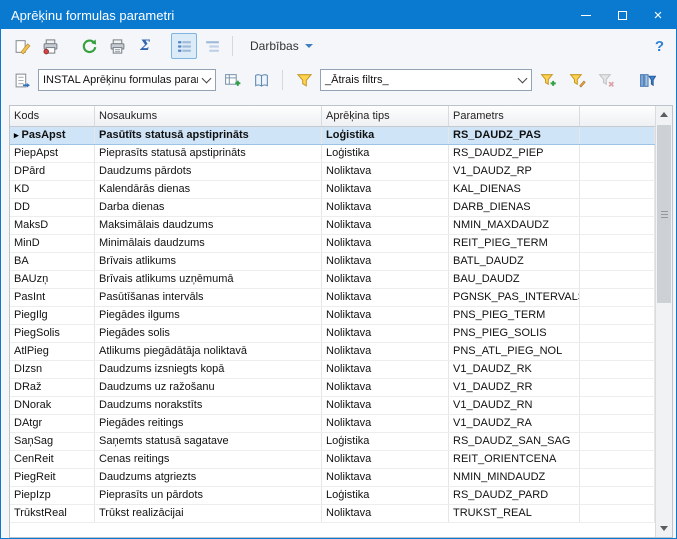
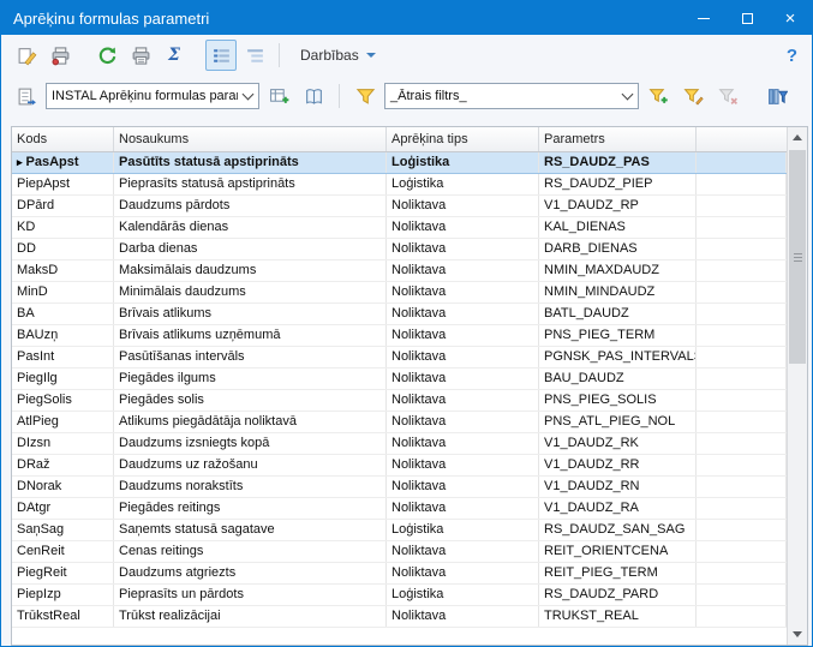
  Aprēķinu formulas parametri
  ×
  Σ
  Darbības
  ?
  INSTAL Aprēķinu formulas para
  _Ātrais filtrs_
  Kods
  Nosaukums
  Aprēķina tips
  Parametrs
  ▸ PasApst
  Pasūtīts statusā apstiprināts
  Loģistika
  RS_DAUDZ_PAS
  PiepApst
  Pieprasīts statusā apstiprināts
  Loģistika
  RS_DAUDZ_PIEP
  DPārd
  Daudzums pārdots
  Noliktava
  V1_DAUDZ_RP
  KD
  Kalendārās dienas
  Noliktava
  KAL_DIENAS
  DD
  Darba dienas
  Noliktava
  DARB_DIENAS
  MaksD
  Maksimālais daudzums
  Noliktava
  NMIN_MAXDAUDZ
  MinD
  Minimālais daudzums
  Noliktava
- REIT_PIEG_TERM
+ NMIN_MINDAUDZ
  BA
  Brīvais atlikums
  Noliktava
  BATL_DAUDZ
  BAUzņ
  Brīvais atlikums uzņēmumā
  Noliktava
- BAU_DAUDZ
+ PNS_PIEG_TERM
  PasInt
  Pasūtīšanas intervāls
  Noliktava
  PGNSK_PAS_INTERVAL
  PiegIlg
  Piegādes ilgums
  Noliktava
- PNS_PIEG_TERM
+ BAU_DAUDZ
  PiegSolis
  Piegādes solis
  Noliktava
  PNS_PIEG_SOLIS
  AtlPieg
  Atlikums piegādātāja noliktavā
  Noliktava
  PNS_ATL_PIEG_NOL
  DIzsn
  Daudzums izsniegts kopā
  Noliktava
  V1_DAUDZ_RK
  DRaž
  Daudzums uz ražošanu
  Noliktava
  V1_DAUDZ_RR
  DNorak
  Daudzums norakstīts
  Noliktava
  V1_DAUDZ_RN
  DAtgr
  Piegādes reitings
  Noliktava
  V1_DAUDZ_RA
  SaņSag
  Saņemts statusā sagatave
  Loģistika
  RS_DAUDZ_SAN_SAG
  CenReit
  Cenas reitings
  Noliktava
  REIT_ORIENTCENA
  PiegReit
  Daudzums atgriezts
  Noliktava
- NMIN_MINDAUDZ
+ REIT_PIEG_TERM
  PiepIzp
  Pieprasīts un pārdots
  Loģistika
  RS_DAUDZ_PARD
  TrūkstReal
  Trūkst realizācijai
  Noliktava
  TRUKST_REAL
